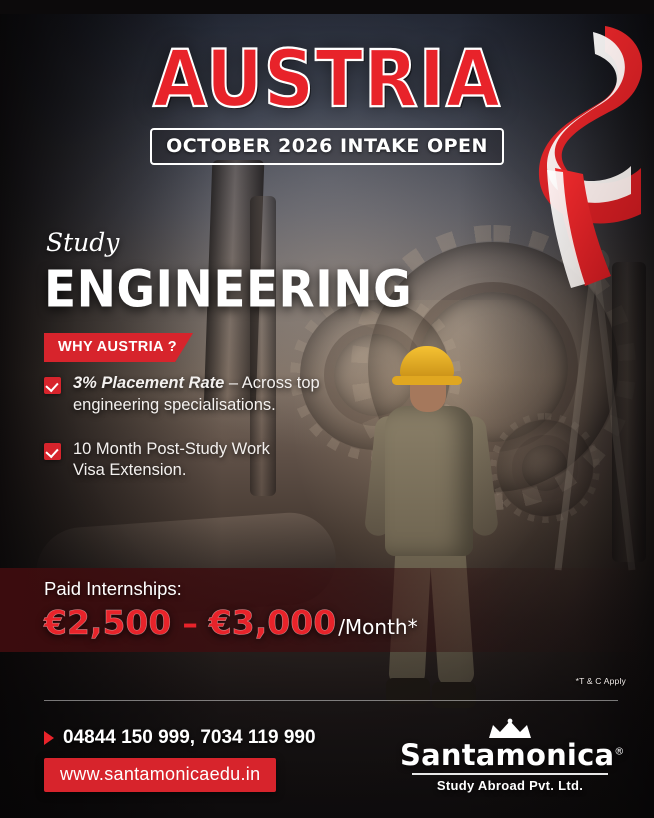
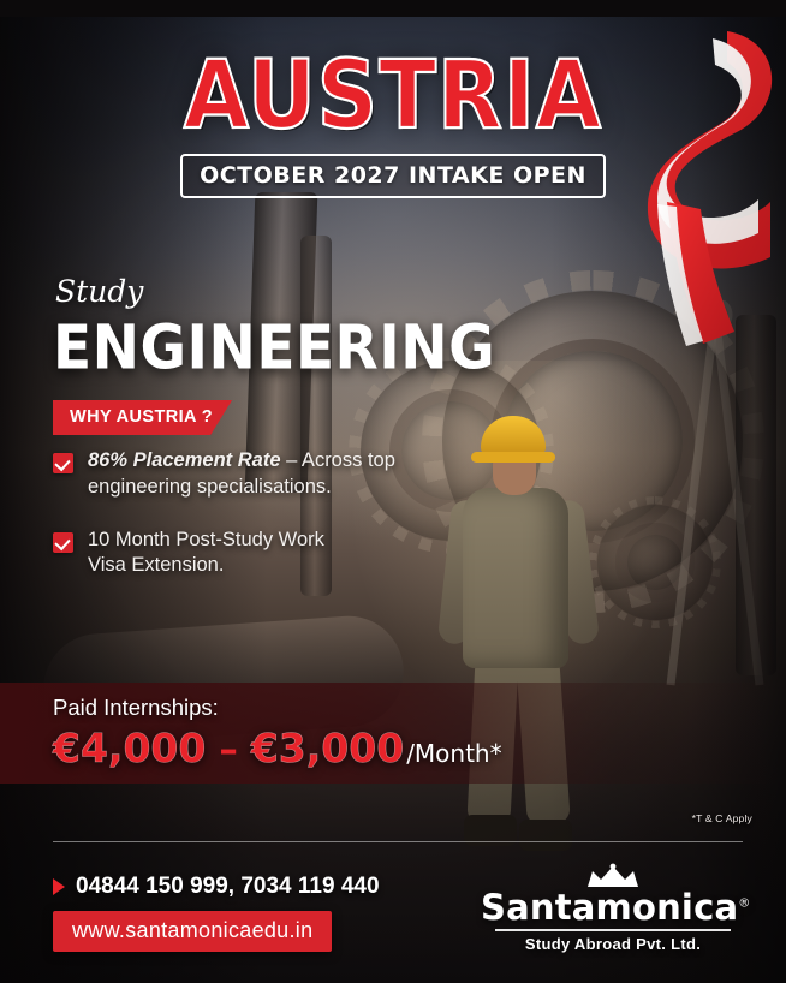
  AUSTRIA
- OCTOBER 2026 INTAKE OPEN
+ OCTOBER 2027 INTAKE OPEN
  Study
  ENGINEERING
  WHY AUSTRIA ?
- 3% Placement Rate – Across top
+ 86% Placement Rate – Across top
  engineering specialisations.
  10 Month Post-Study Work
  Visa Extension.
  Paid Internships:
- €2,500
+ €4,000
  –
  €3,000
  /Month*
  *T & C Apply
- 04844 150 999, 7034 119 990
+ 04844 150 999, 7034 119 440
  www.santamonicaedu.in
  Santamonica®
  Study Abroad Pvt. Ltd.
